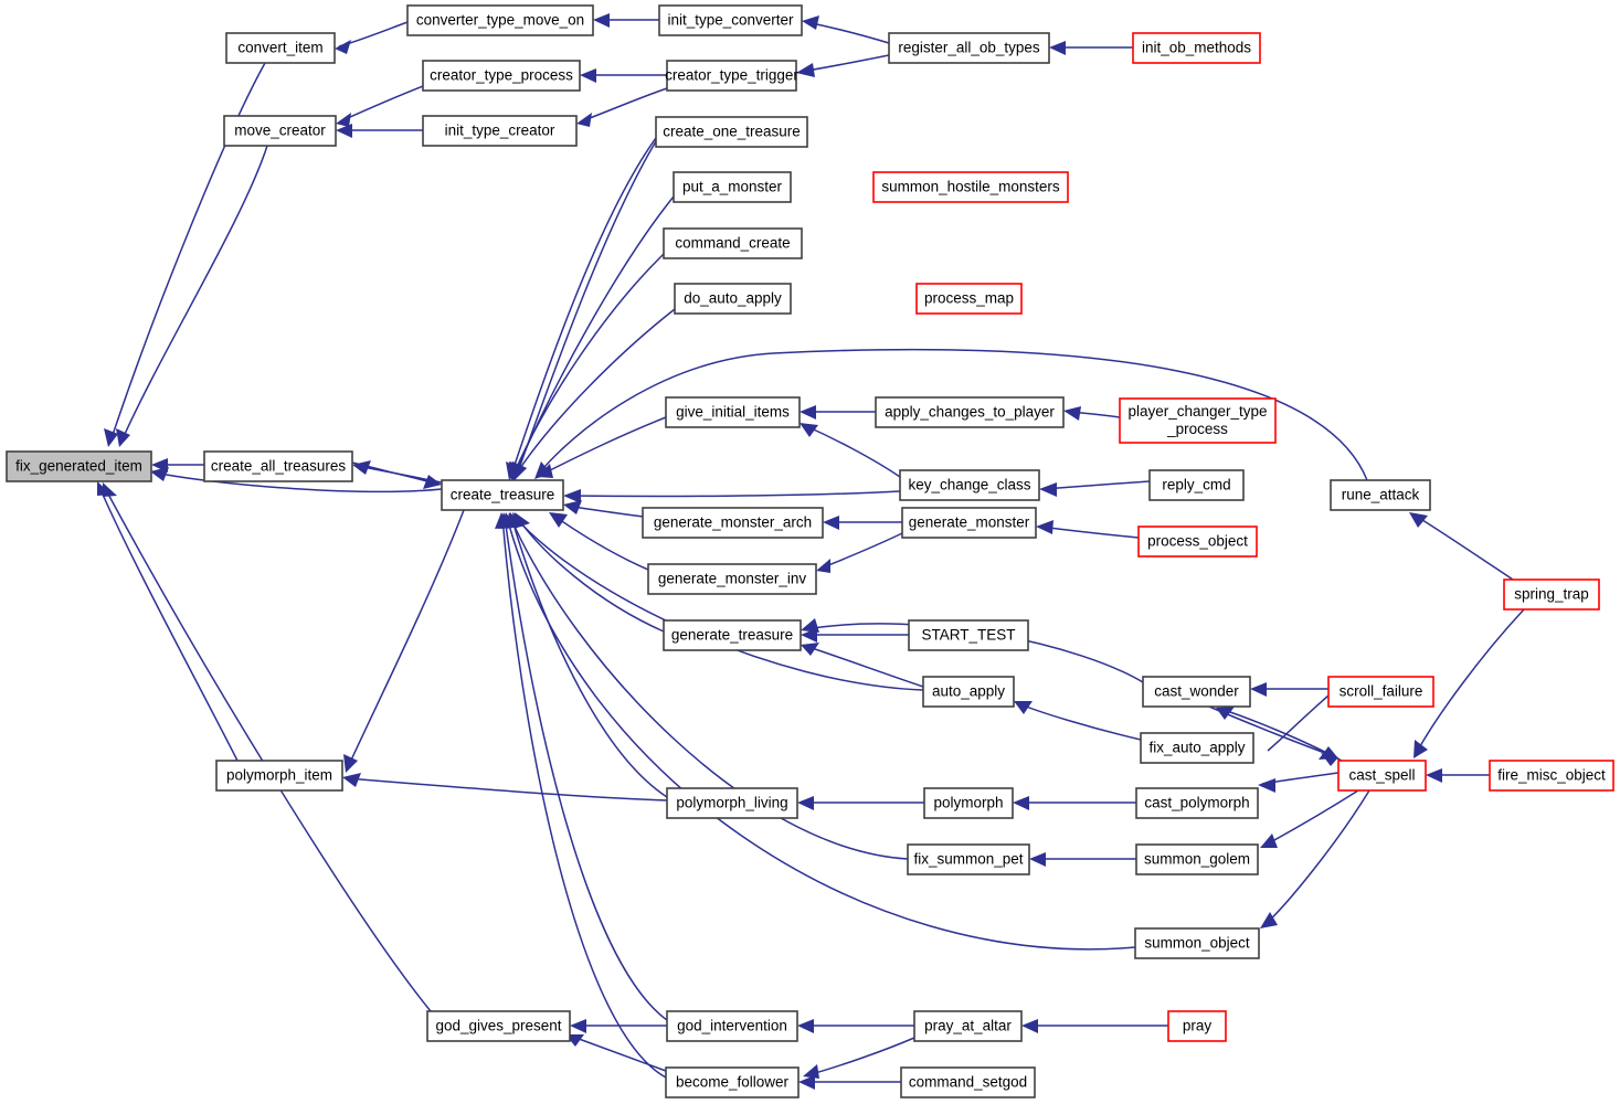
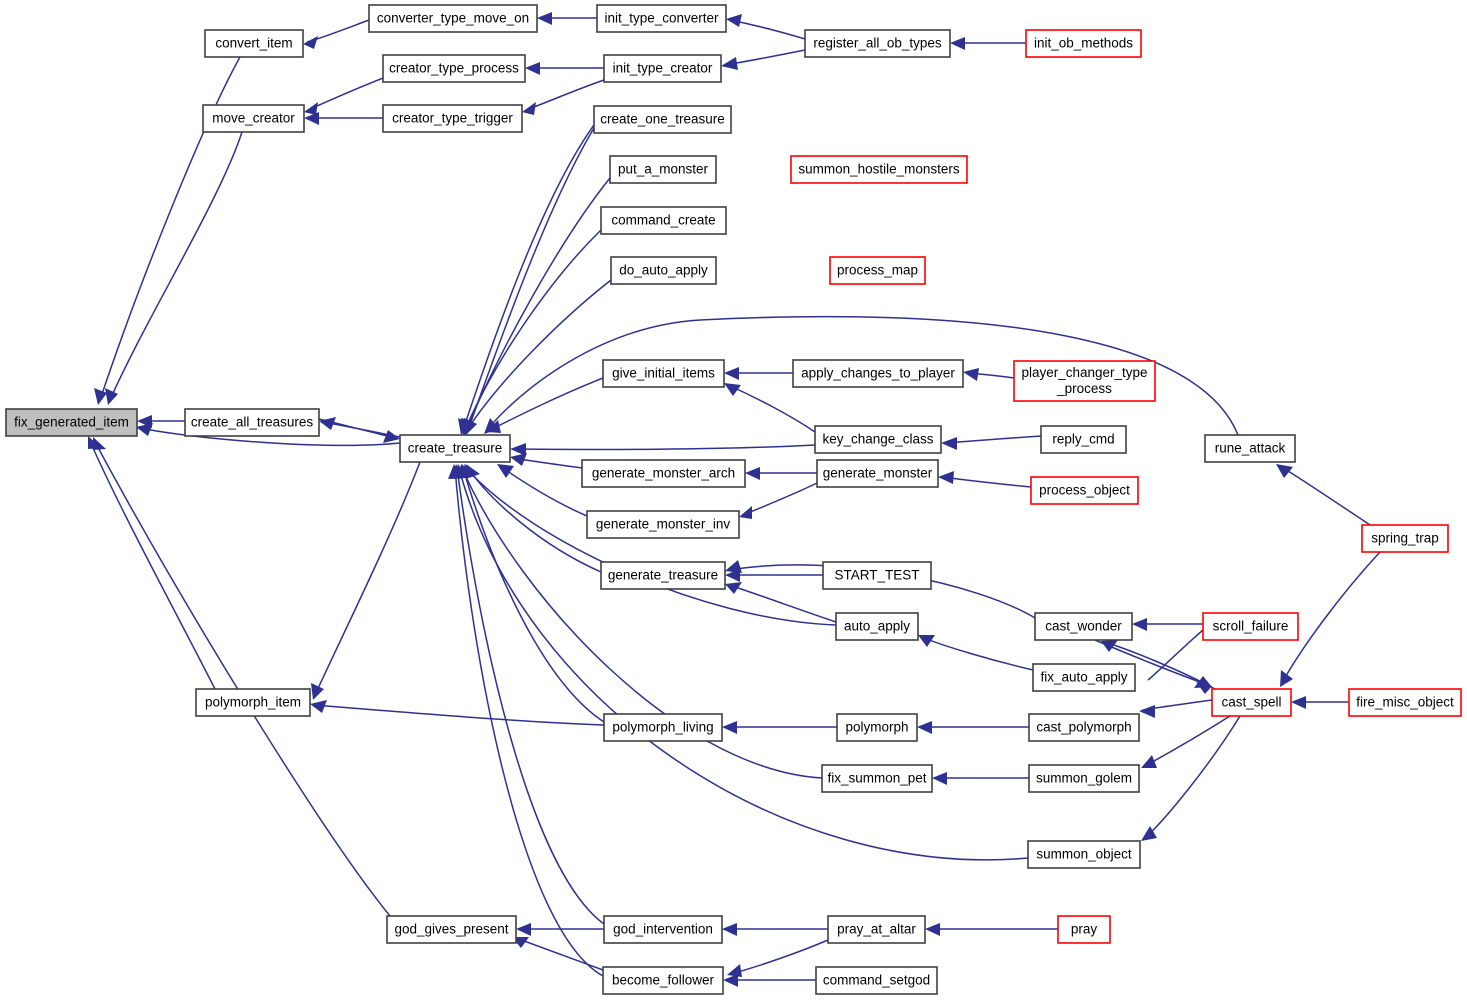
  fix_generated_item
  create_all_treasures
  convert_item
  move_creator
  polymorph_item
  converter_type_move_on
  creator_type_process
- init_type_creator
+ creator_type_trigger
  create_treasure
  god_gives_present
  init_type_converter
- creator_type_trigger
+ init_type_creator
  create_one_treasure
  put_a_monster
  command_create
  do_auto_apply
  give_initial_items
  generate_monster_arch
  generate_monster_inv
  generate_treasure
  polymorph_living
  god_intervention
  become_follower
  register_all_ob_types
  summon_hostile_monsters
  process_map
  apply_changes_to_player
  key_change_class
  generate_monster
  START_TEST
  auto_apply
  polymorph
  fix_summon_pet
  pray_at_altar
  command_setgod
  init_ob_methods
  player_changer_type _process
  reply_cmd
  process_object
  cast_wonder
  fix_auto_apply
  cast_polymorph
  summon_golem
  summon_object
  pray
  rune_attack
  scroll_failure
  cast_spell
  spring_trap
  fire_misc_object
